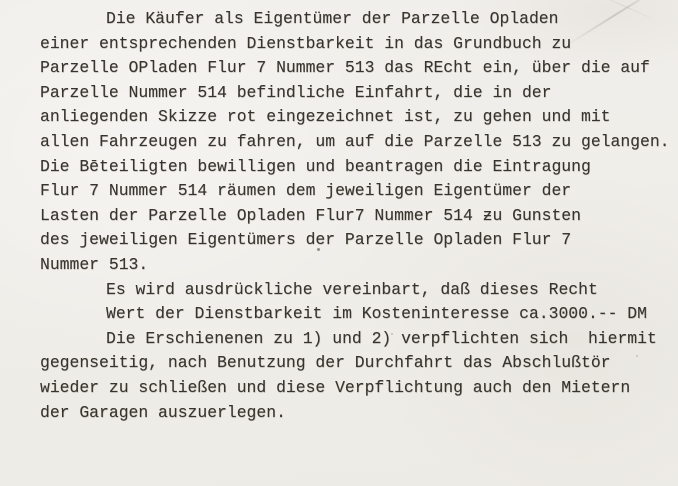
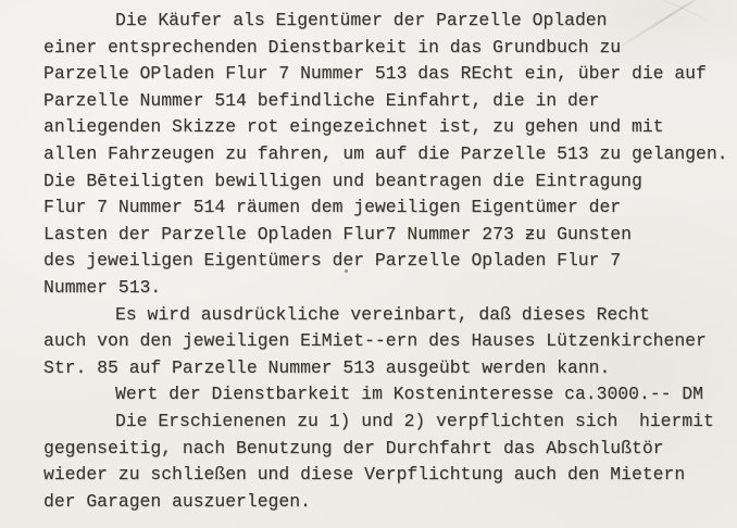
  Die Käufer als Eigentümer der Parzelle Opladen
  einer entsprechenden Dienstbarkeit in das Grundbuch zu
  Parzelle OPladen Flur 7 Nummer 513 das REcht ein, über die auf
  Parzelle Nummer 514 befindliche Einfahrt, die in der
  anliegenden Skizze rot eingezeichnet ist, zu gehen und mit
  allen Fahrzeugen zu fahren, um auf die Parzelle 513 zu gelangen.
  Die Bēteiligten bewilligen und beantragen die Eintragung
  Flur 7 Nummer 514 räumen dem jeweiligen Eigentümer der
- Lasten der Parzelle Opladen Flur7 Nummer 514 ƶu Gunsten
+ Lasten der Parzelle Opladen Flur7 Nummer 273 ƶu Gunsten
  des jeweiligen Eigentümers der Parzelle Opladen Flur 7
  Nummer 513.
  Es wird ausdrückliche vereinbart, daß dieses Recht
+ auch von den jeweiligen EiMiet--ern des Hauses Lützenkirchener
+ Str. 85 auf Parzelle Nummer 513 ausgeübt werden kann.
  Wert der Dienstbarkeit im Kosteninteresse ca.3000.-- DM
  Die Erschienenen zu 1) und 2) verpflichten sich hiermit
  gegenseitig, nach Benutzung der Durchfahrt das Abschlußtör
  wieder zu schließen und diese Verpflichtung auch den Mietern
  der Garagen auszuerlegen.
